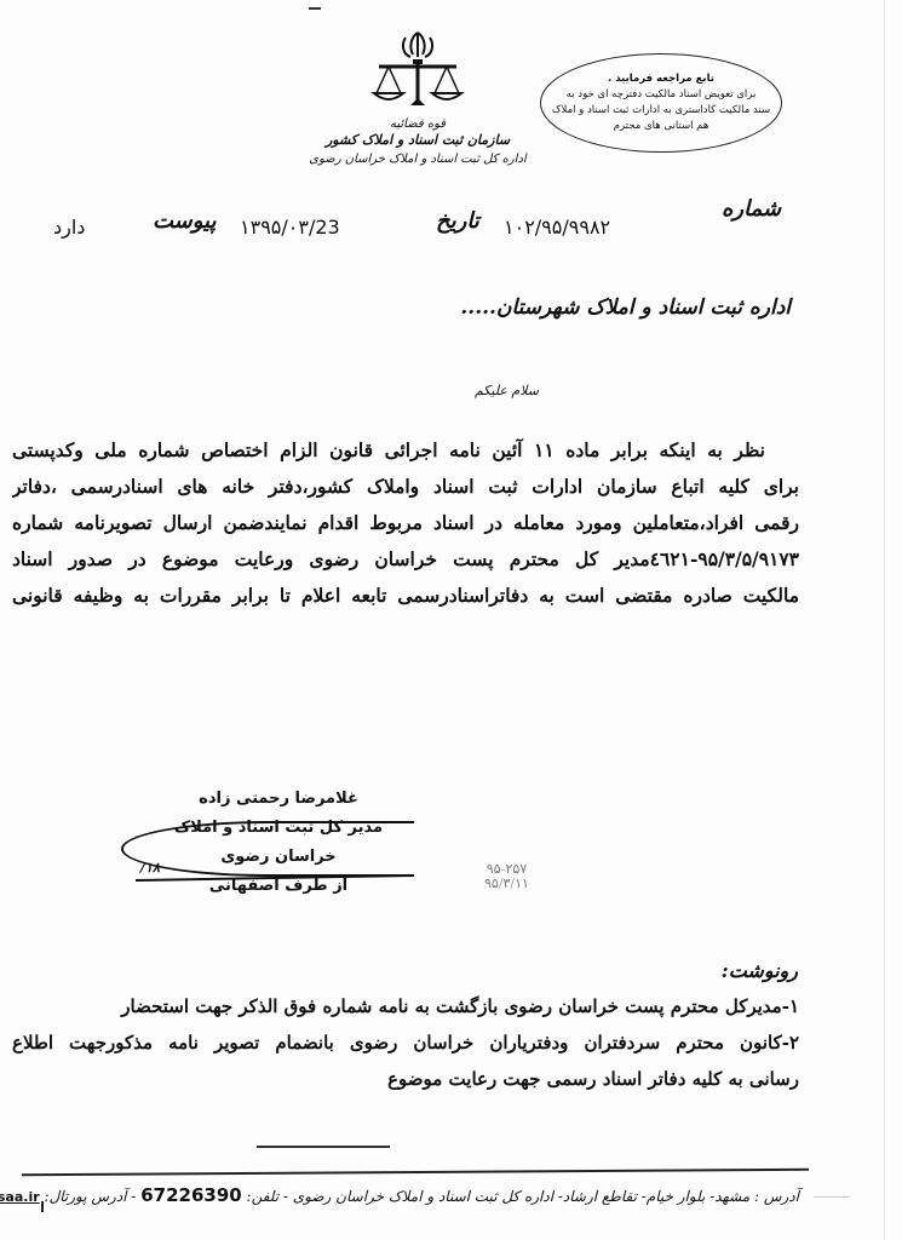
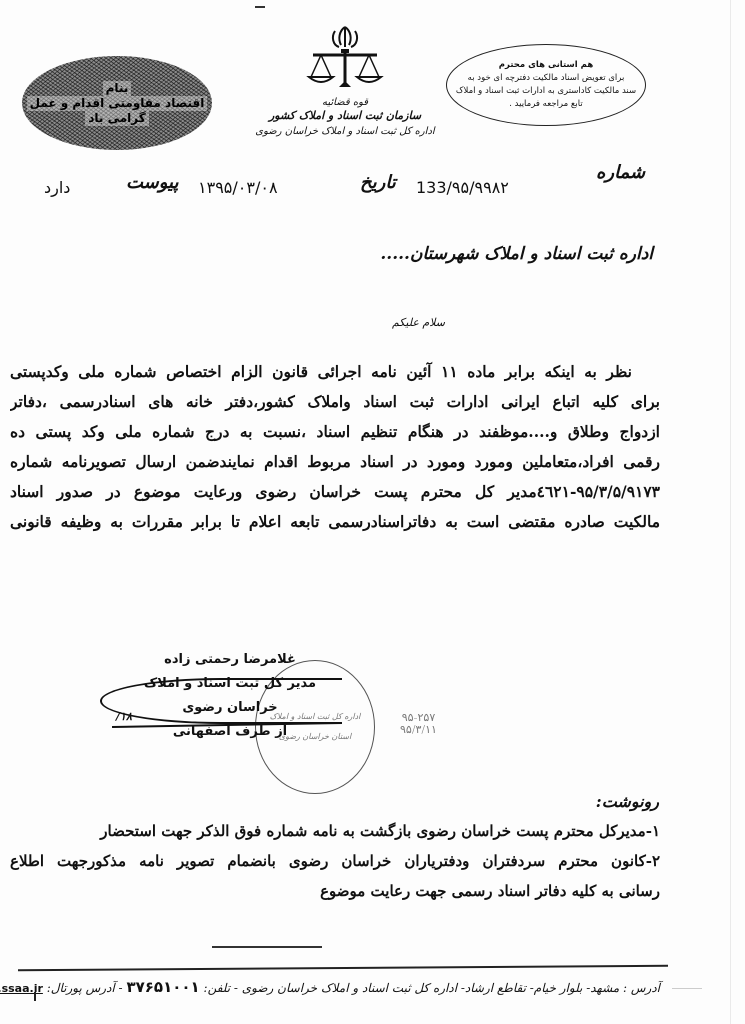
+ بنام
+ اقتصاد مقاومتی اقدام و عمل
+ گرامی باد
  قوه قضائیه
  سازمان ثبت اسناد و املاک کشور
  اداره کل ثبت اسناد و املاک خراسان رضوی
- تابع مراجعه فرمایید .
+ هم استانی های محترم
  برای تعویض اسناد مالکیت دفترچه ای خود به
  سند مالکیت کاداستری به ادارات ثبت اسناد و املاک
- هم استانی های محترم
+ تابع مراجعه فرمایید .
  دارد
  پیوست
- ۱۳۹۵/۰۳/23
+ ۱۳۹۵/۰۳/۰۸
  تاریخ
- ۱۰۲/۹۵/۹۹۸۲
+ 133/۹۵/۹۹۸۲
  شماره
  اداره ثبت اسناد و املاک شهرستان.....
  سلام علیکم
  نظر به اینکه برابر ماده ۱۱ آئین نامه اجرائی قانون الزام اختصاص شماره ملی وکدپستی
- برای کلیه اتباع سازمان ادارات ثبت اسناد واملاک کشور،دفتر خانه های اسنادرسمی ،دفاتر
+ برای کلیه اتباع ایرانی ادارات ثبت اسناد واملاک کشور،دفتر خانه های اسنادرسمی ،دفاتر
+ ازدواج وطلاق و....موظفند در هنگام تنظیم اسناد ،نسبت به درج شماره ملی وکد پستی ده
- رقمی افراد،متعاملین ومورد معامله در اسناد مربوط اقدام نمایندضمن ارسال تصویرنامه شماره
+ رقمی افراد،متعاملین ومورد ومورد در اسناد مربوط اقدام نمایندضمن ارسال تصویرنامه شماره
  ۹۱۷۳/٤٦۲۱-۹۵/۳/۵مدیر کل محترم پست خراسان رضوی ورعایت موضوع در صدور اسناد
  مالکیت صادره مقتضی است به دفاتراسنادرسمی تابعه اعلام تا برابر مقررات به وظیفه قانونی
+ اداره کل ثبت اسناد و املاک
+ استان خراسان رضوی
  ۱۸/
  غلامرضا رحمتی زاده
  مدیر کل ثبت اسناد و املاک خراسان رضوی
  از طرف اصفهانی
  ۹۵-۲۵۷
  ۹۵/۳/۱۱
  رونوشت:
  ۱-مدیرکل محترم پست خراسان رضوی بازگشت به نامه شماره فوق الذکر جهت استحضار
  ۲-کانون محترم سردفتران ودفترياران خراسان رضوی بانضمام تصویر نامه مذکورجهت اطلاع
  رسانی به کلیه دفاتر اسناد رسمی جهت رعایت موضوع
- آدرس : مشهد- بلوار خیام- تقاطع ارشاد- اداره کل ثبت اسناد و املاک خراسان رضوی - تلفن: 67226390 - آدرس پورتال: saa.ir
+ آدرس : مشهد- بلوار خیام- تقاطع ارشاد- اداره کل ثبت اسناد و املاک خراسان رضوی - تلفن: ۳۷۶۵۱۰۰۱ - آدرس پورتال: ssaa.ir
